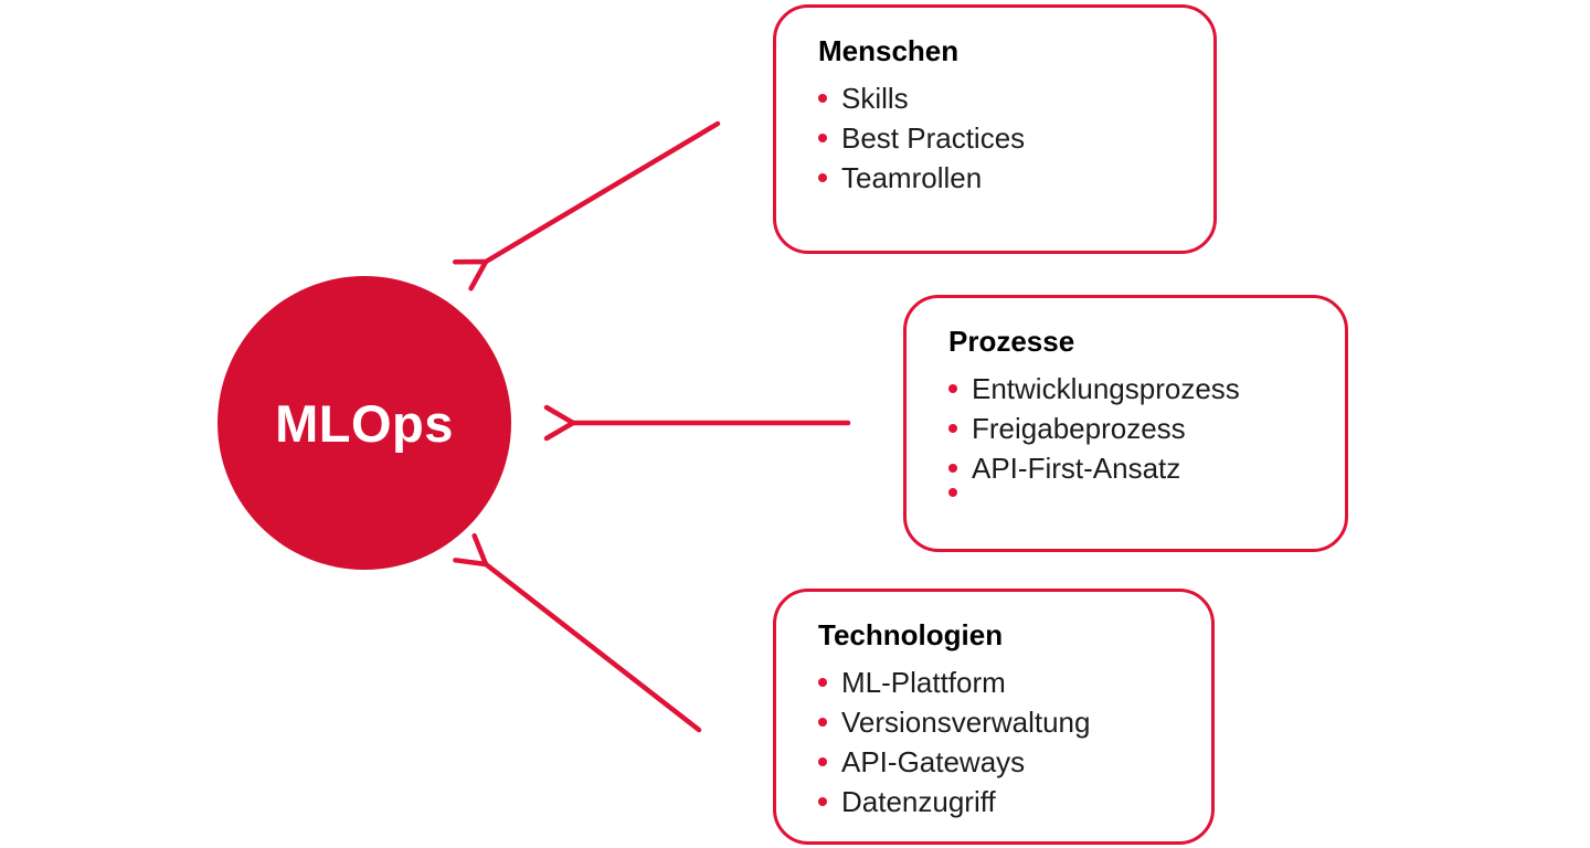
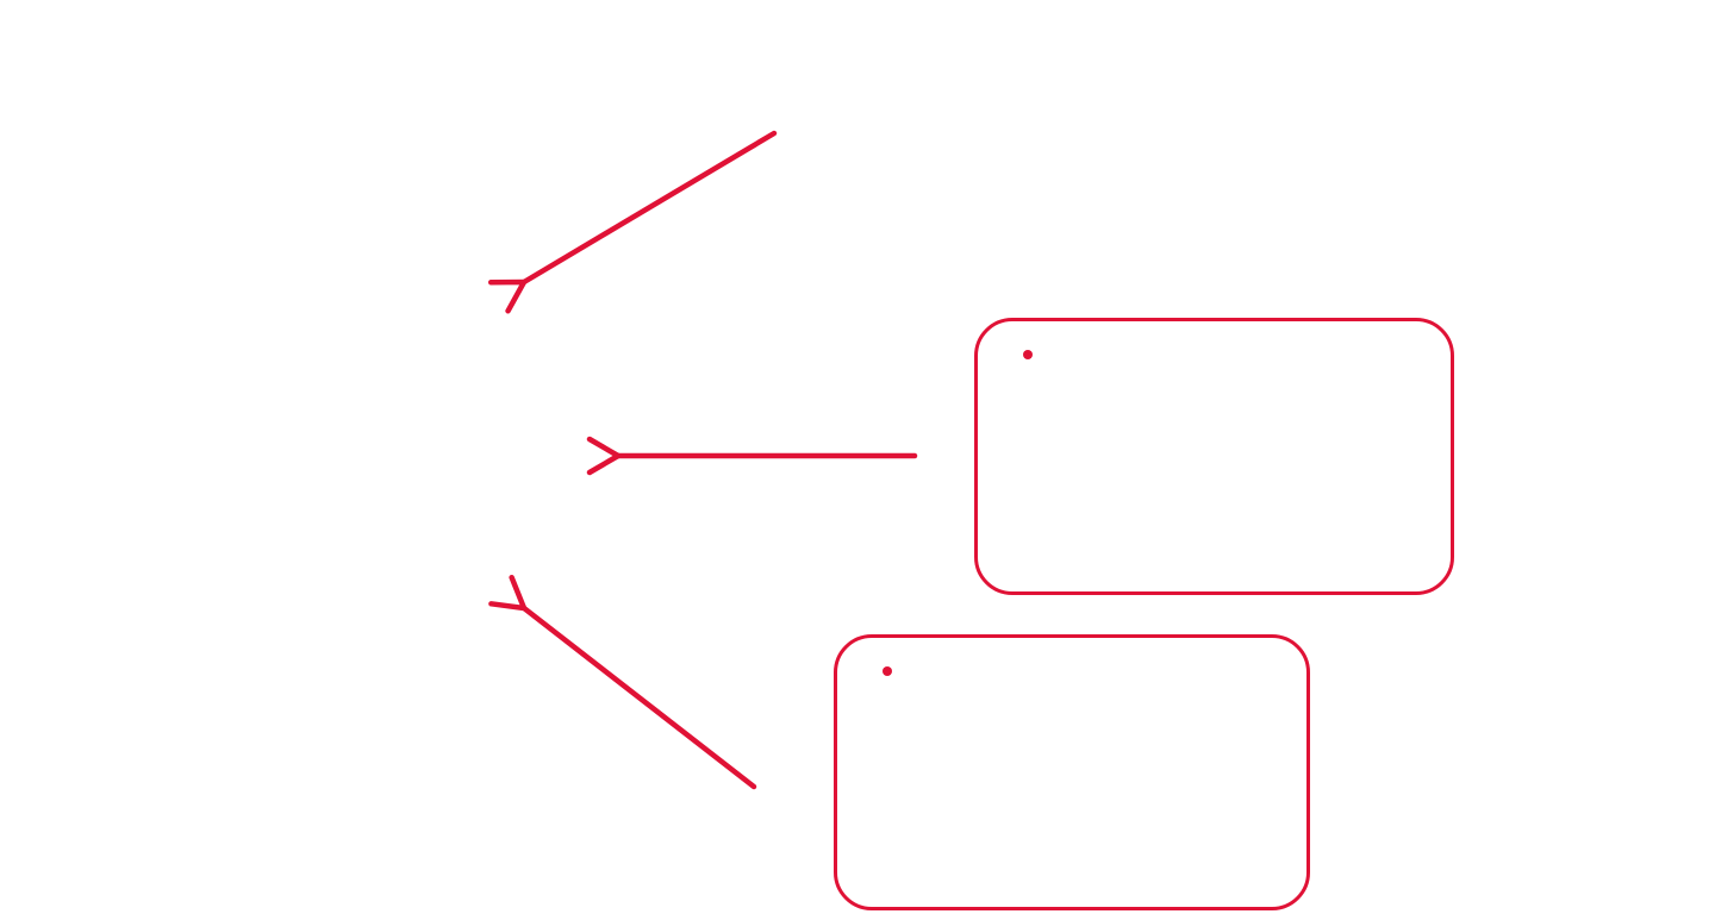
- MLOps
- Menschen
- Skills
- Best Practices
- Teamrollen
- Prozesse
- Entwicklungsprozess
- Freigabeprozess
- API-First-Ansatz
- Technologien
- ML-Plattform
- Versionsverwaltung
- API-Gateways
- Datenzugriff
